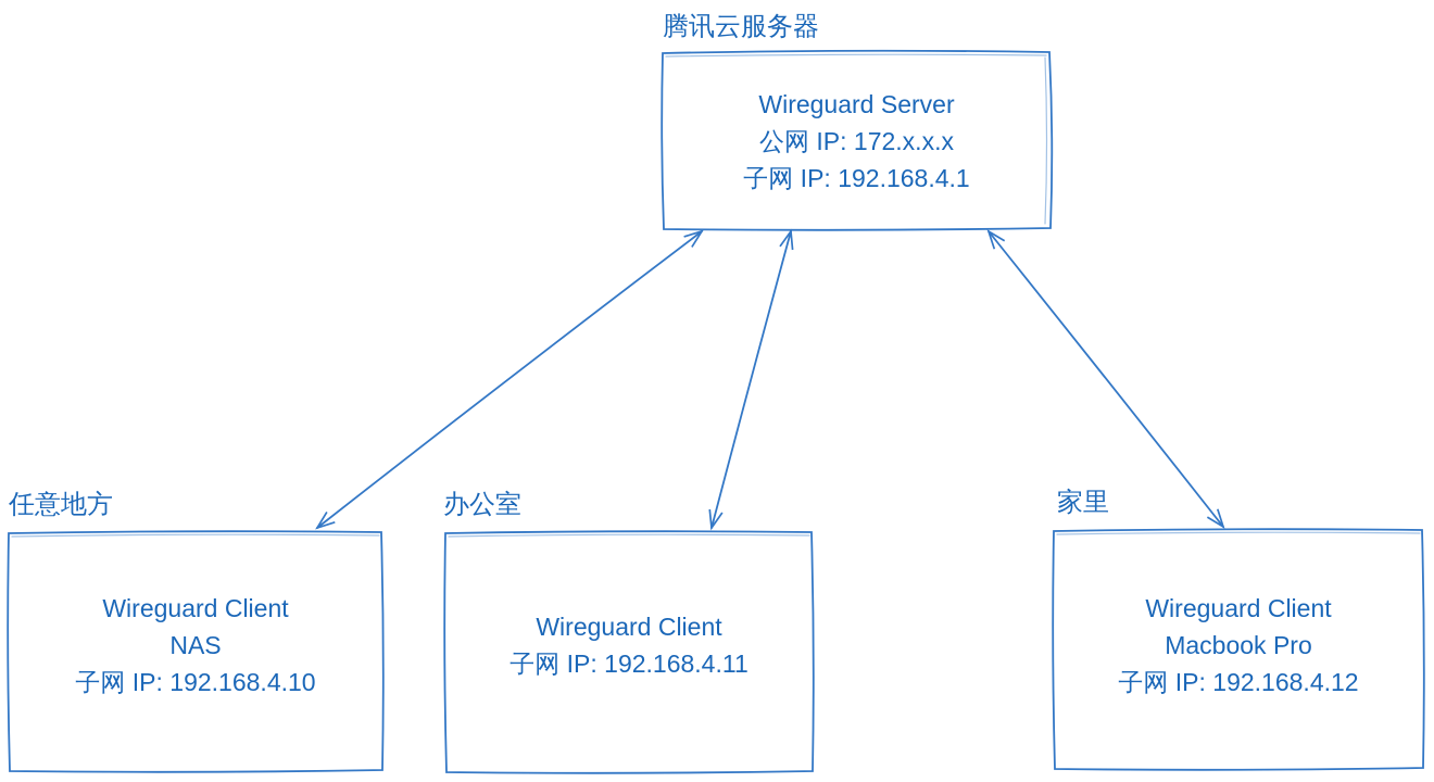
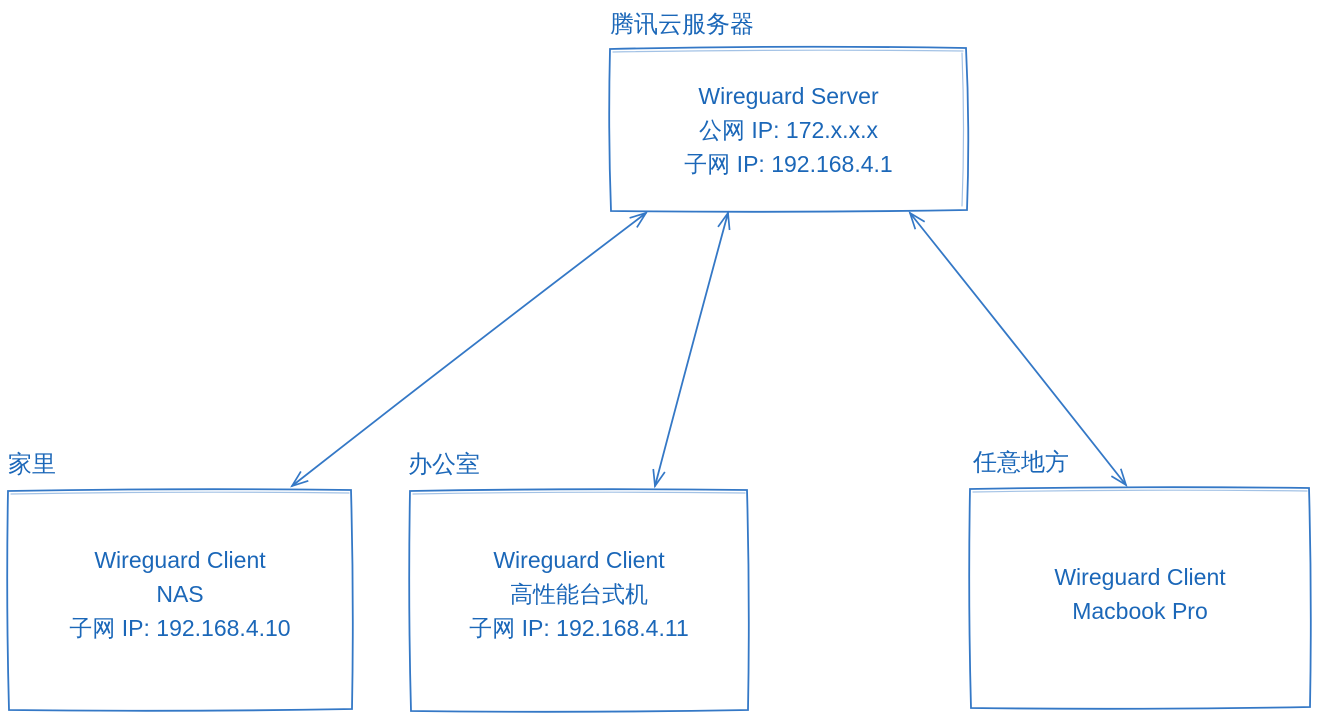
  腾讯云服务器
- 任意地方
+ 家里
  办公室
- 家里
+ 任意地方
  Wireguard Server
  公网 IP: 172.x.x.x
  子网 IP: 192.168.4.1
  Wireguard Client
  NAS
  子网 IP: 192.168.4.10
  Wireguard Client
+ 高性能台式机
  子网 IP: 192.168.4.11
  Wireguard Client
  Macbook Pro
- 子网 IP: 192.168.4.12
